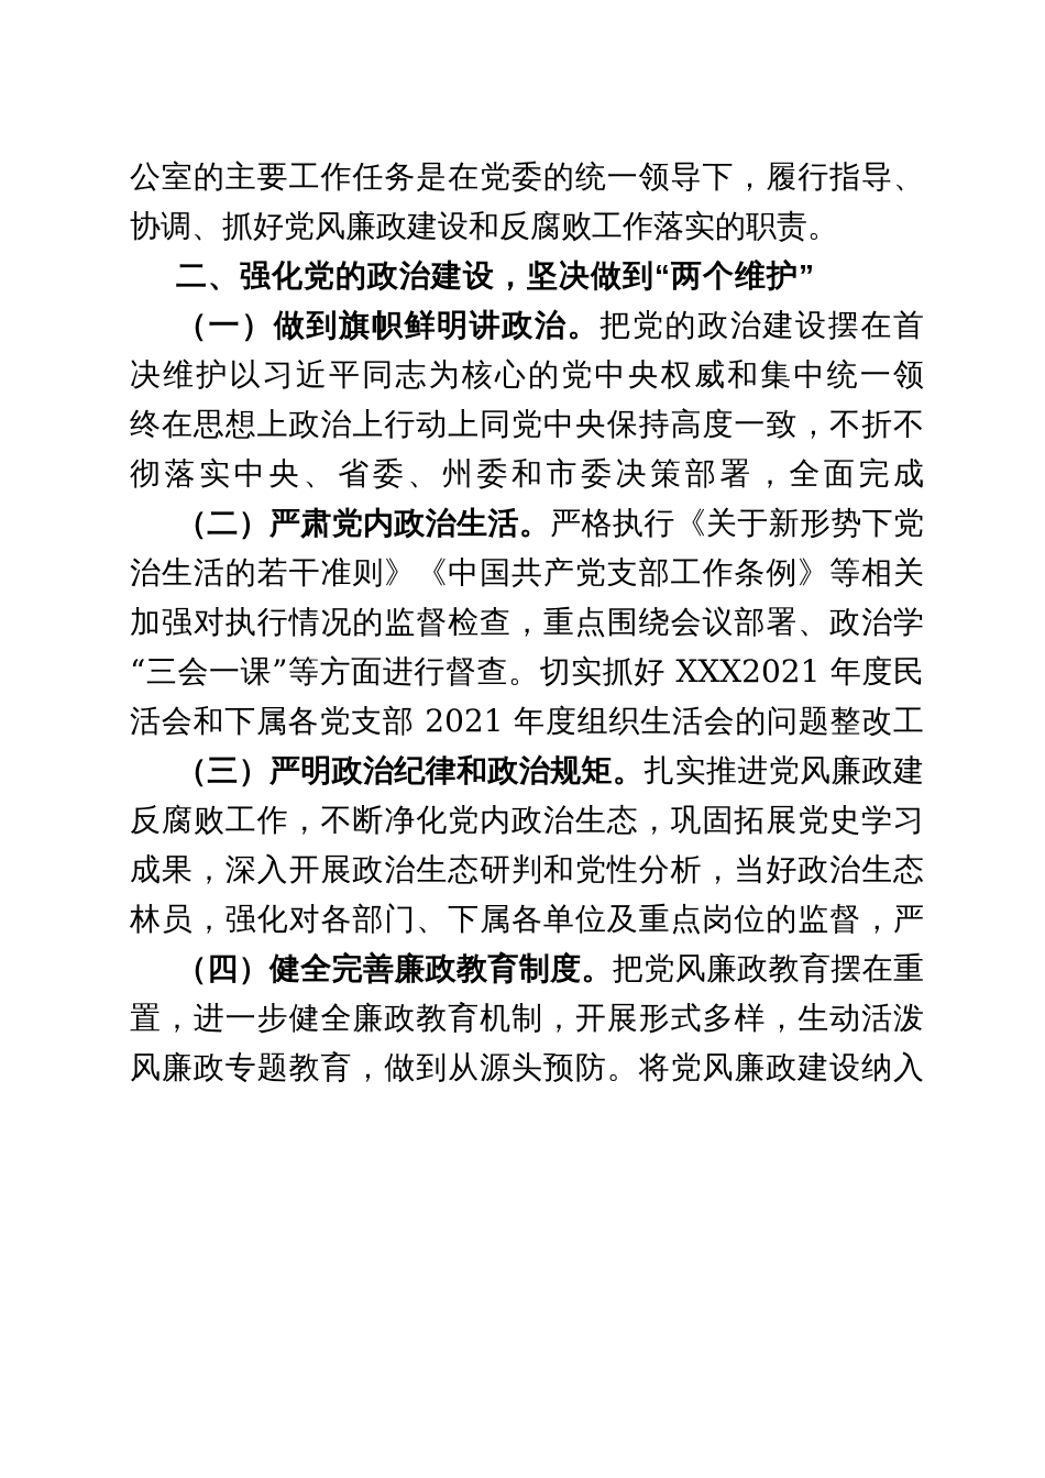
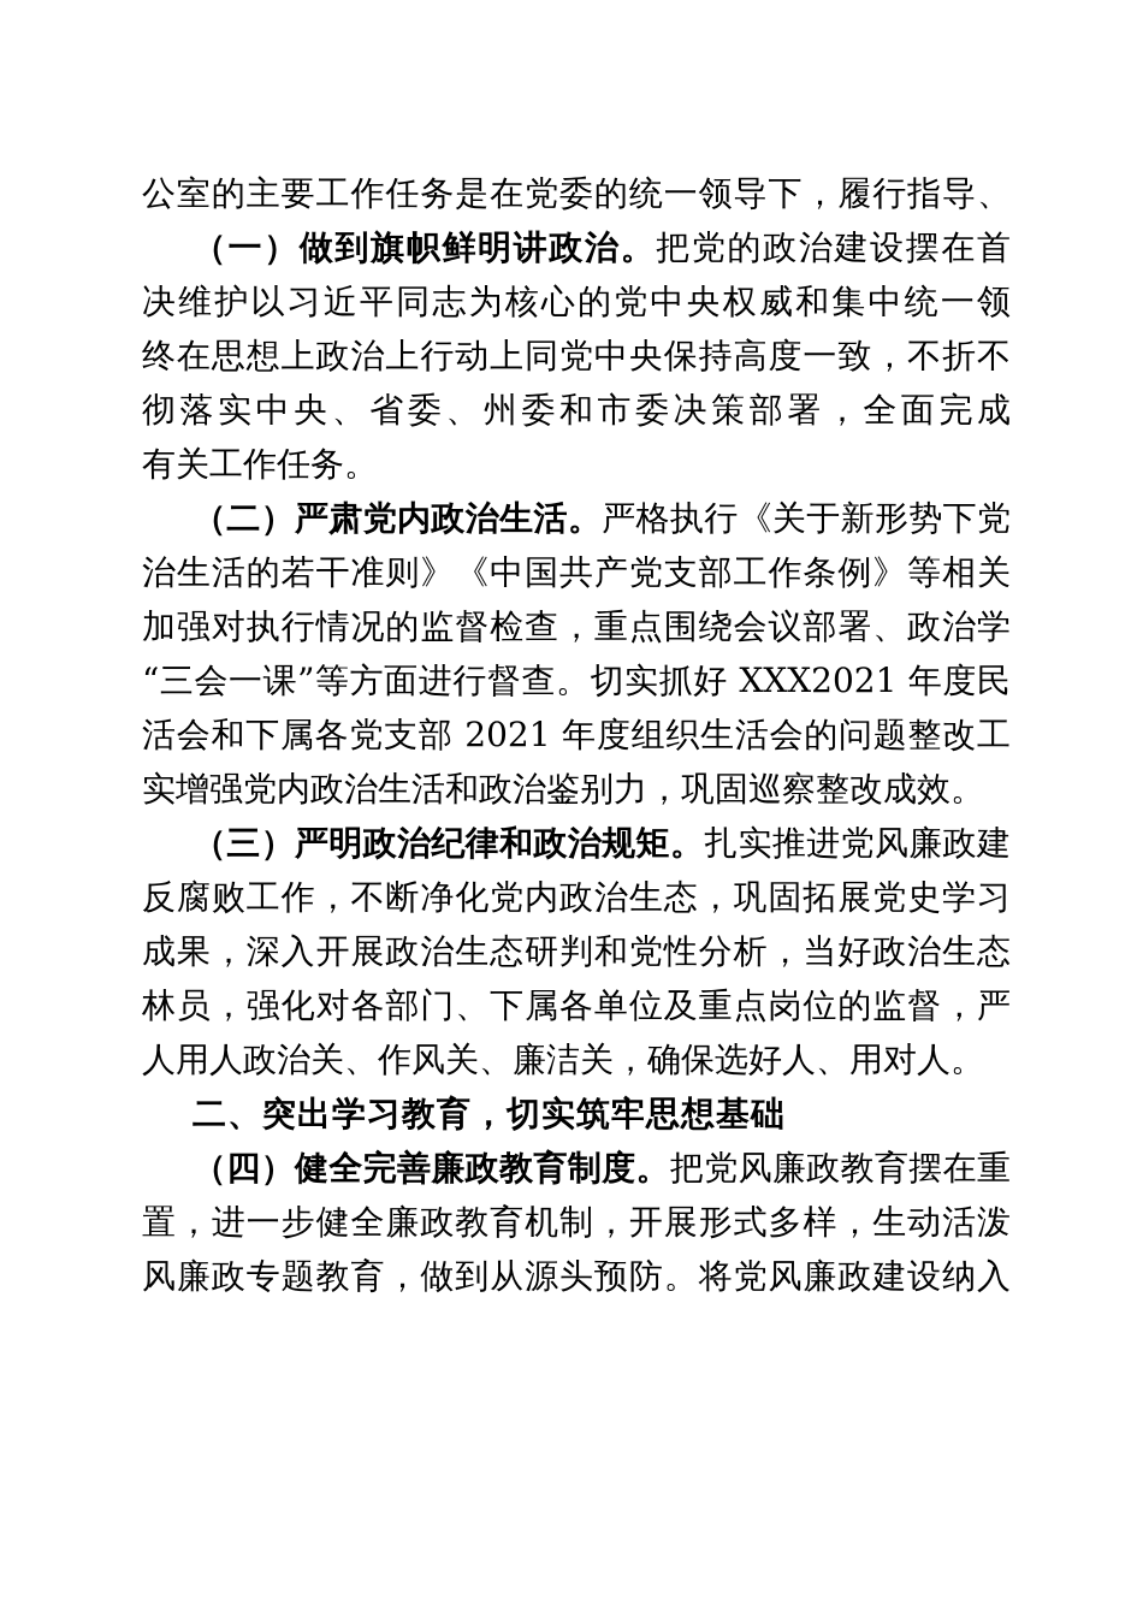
  公室的主要工作任务是在党委的统一领导下，履行指导、
- 协调、抓好党风廉政建设和反腐败工作落实的职责。
- 二、强化党的政治建设，坚决做到“两个维护”
  （一）做到旗帜鲜明讲政治。把党的政治建设摆在首
  决维护以习近平同志为核心的党中央权威和集中统一领
  终在思想上政治上行动上同党中央保持高度一致，不折不
  彻落实中央、省委、州委和市委决策部署，全面完成
+ 有关工作任务。
  （二）严肃党内政治生活。严格执行《关于新形势下党
  治生活的若干准则》《中国共产党支部工作条例》等相关
  加强对执行情况的监督检查，重点围绕会议部署、政治学
  “三会一课”等方面进行督查。切实抓好 XXX2021 年度民
  活会和下属各党支部 2021 年度组织生活会的问题整改工
+ 实增强党内政治生活和政治鉴别力，巩固巡察整改成效。
  （三）严明政治纪律和政治规矩。扎实推进党风廉政建
  反腐败工作，不断净化党内政治生态，巩固拓展党史学习
  成果，深入开展政治生态研判和党性分析，当好政治生态
  林员，强化对各部门、下属各单位及重点岗位的监督，严
+ 人用人政治关、作风关、廉洁关，确保选好人、用对人。
+ 二、突出学习教育，切实筑牢思想基础
  （四）健全完善廉政教育制度。把党风廉政教育摆在重
  置，进一步健全廉政教育机制，开展形式多样，生动活泼
  风廉政专题教育，做到从源头预防。将党风廉政建设纳入
